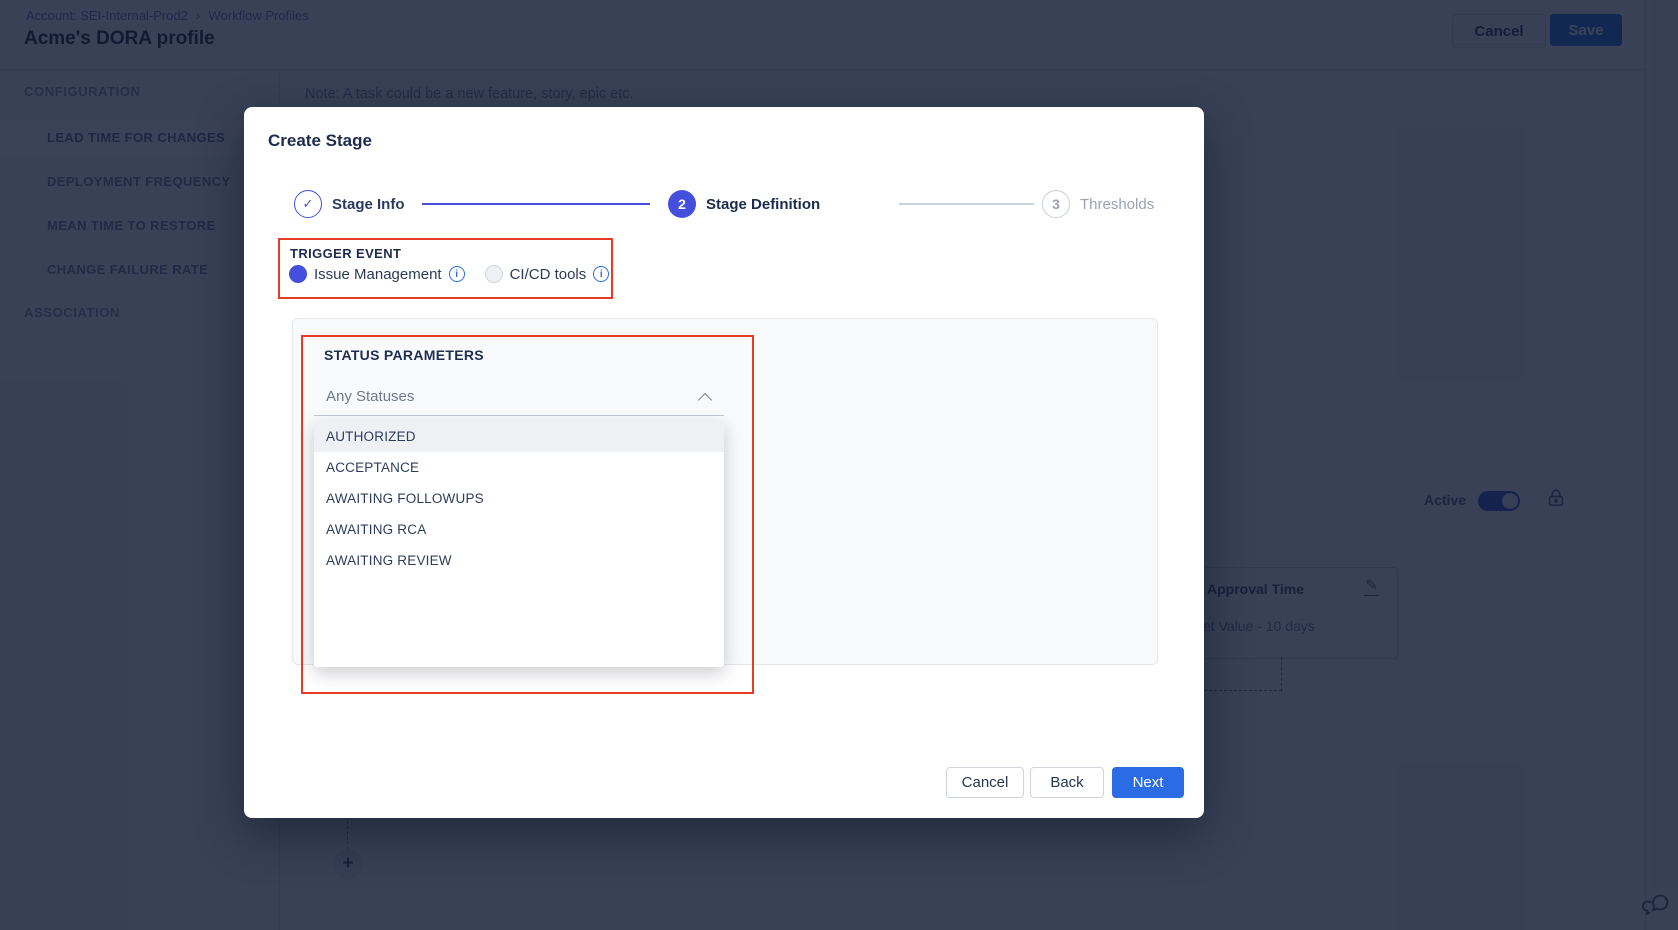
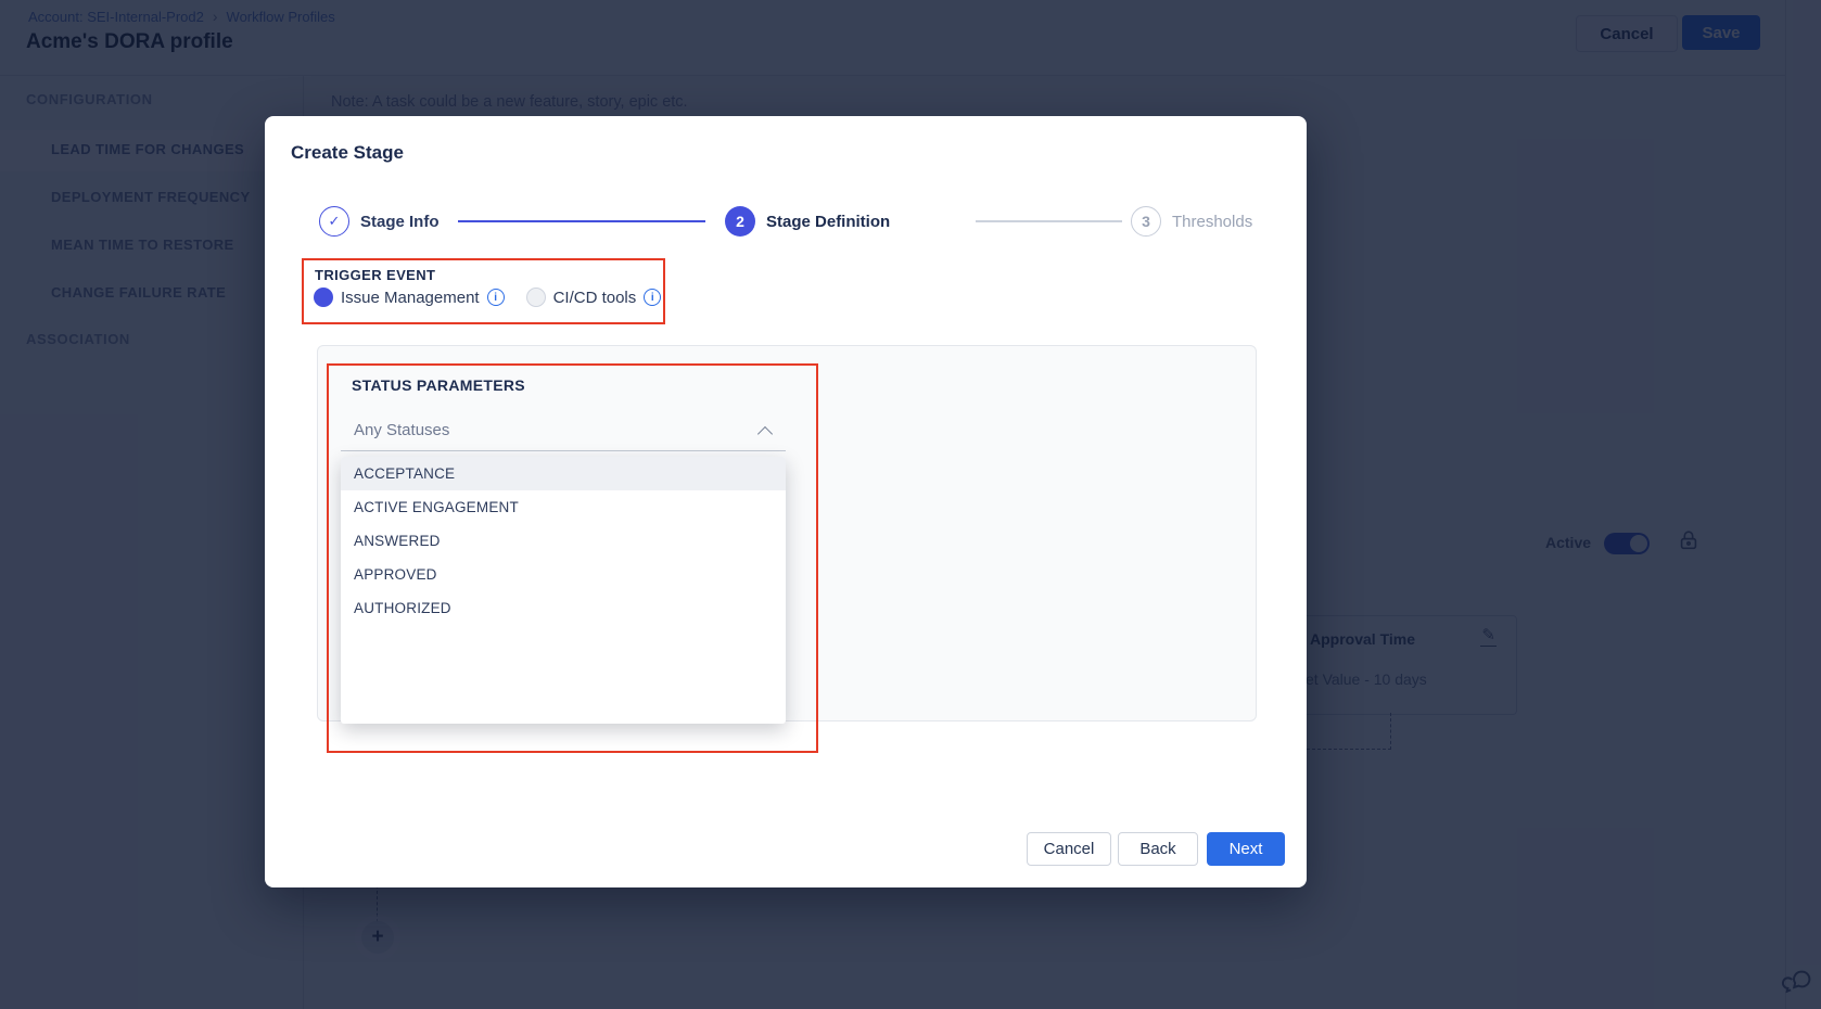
  Account: SEI-Internal-Prod2
  Workflow Profiles
  Acme's DORA profile
  Cancel
  Save
  LEAD TIME FOR CHANGES
  DEPLOYMENT FREQUENCY
  MEAN TIME TO RESTORE
  CHANGE FAILURE RATE
  Active
  Approval Time
  ✎
  et Value - 10 days
  +
  Create Stage
  ✓
  Stage Info
  2
  Stage Definition
  3
  Thresholds
  TRIGGER EVENT
  Issue Management
  i
  CI/CD tools
  i
  STATUS PARAMETERS
  Any Statuses
- AUTHORIZED
+ ACCEPTANCE
+ ACTIVE ENGAGEMENT
+ ANSWERED
+ APPROVED
- ACCEPTANCE
+ AUTHORIZED
- AWAITING FOLLOWUPS
- AWAITING RCA
- AWAITING REVIEW
  Cancel
  Back
  Next
